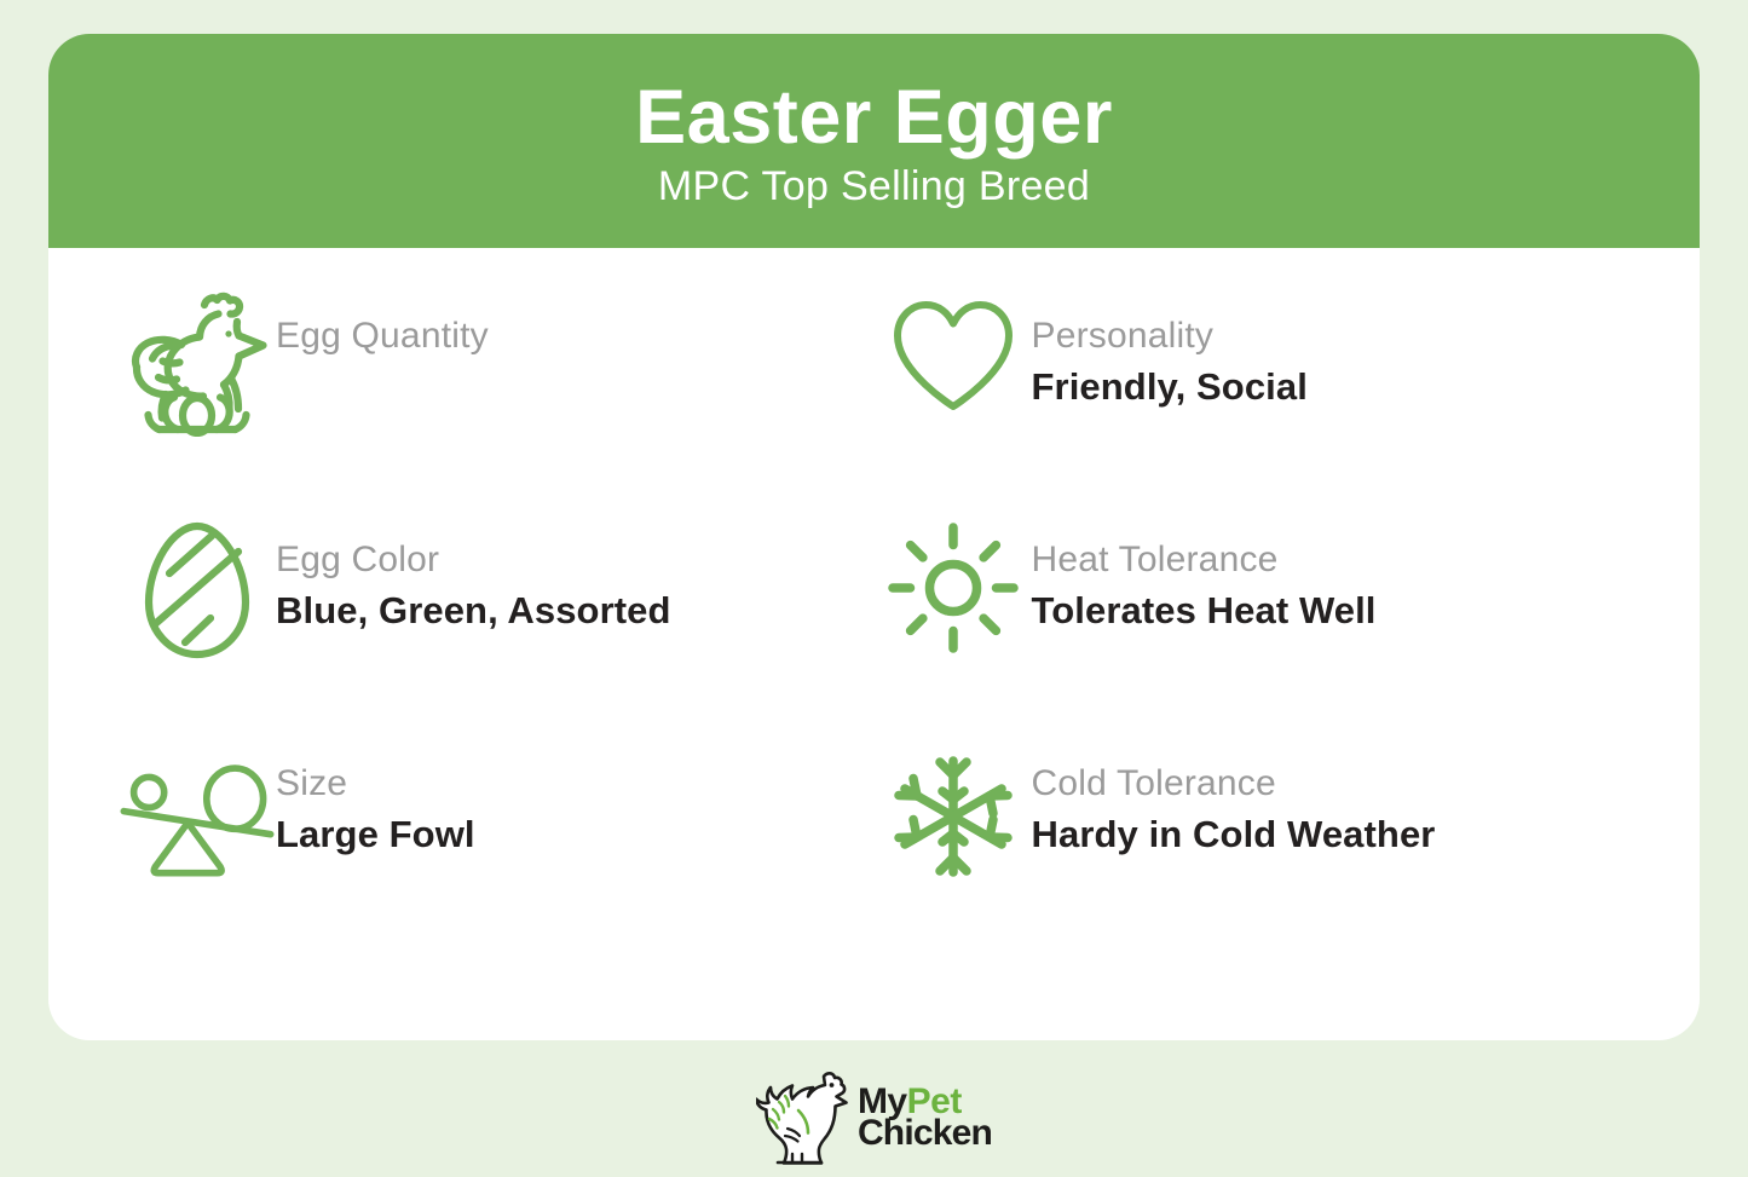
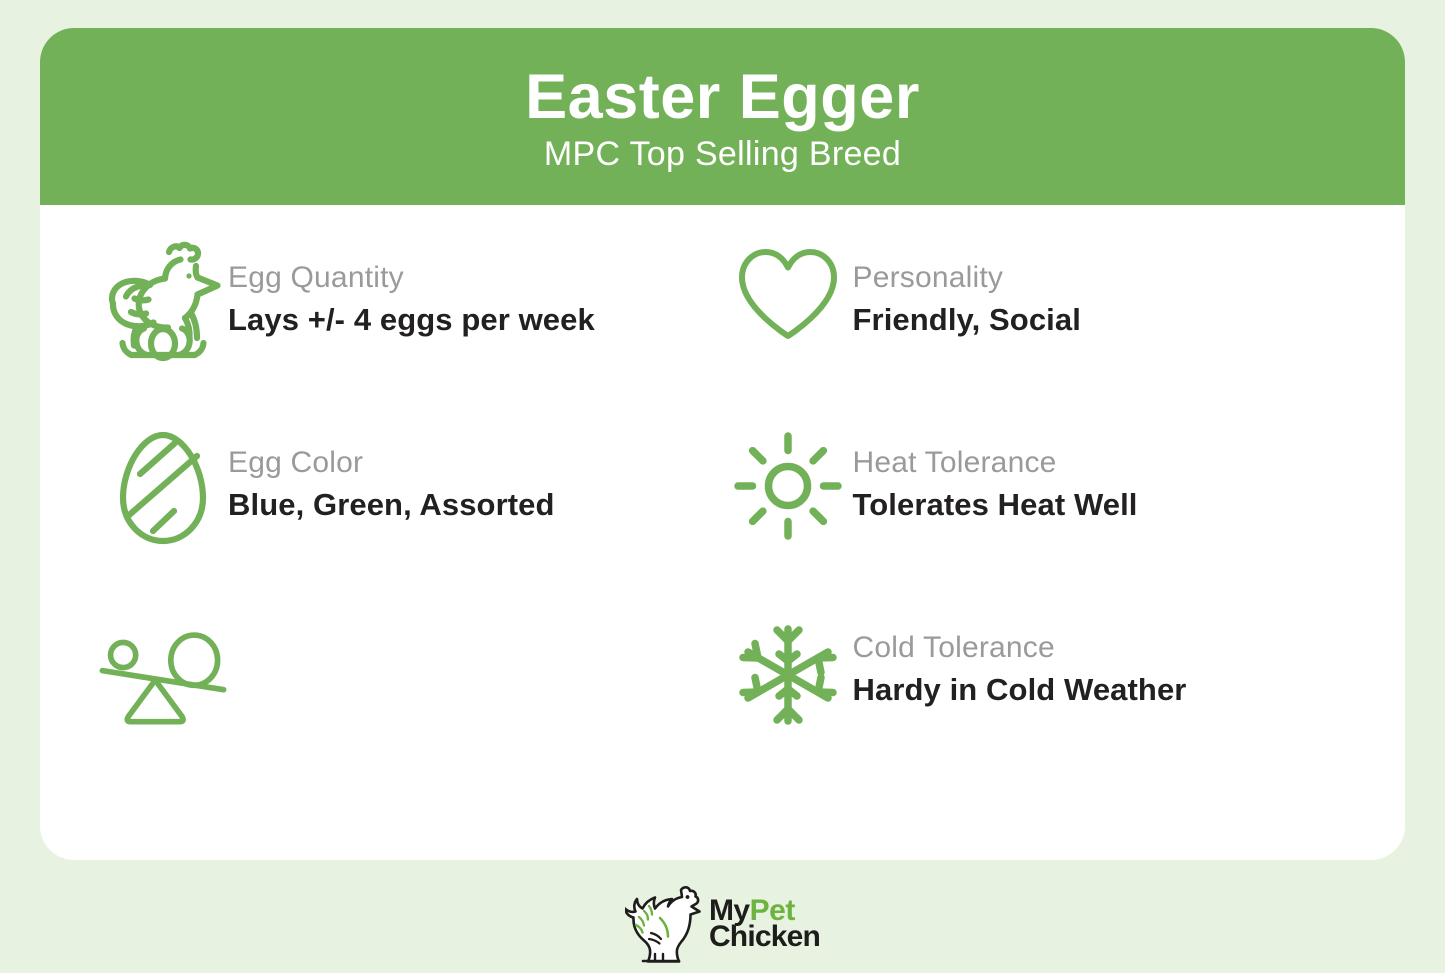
  Easter Egger
  MPC Top Selling Breed
  Egg Quantity
+ Lays +/- 4 eggs per week
  Personality
  Friendly, Social
  Egg Color
  Blue, Green, Assorted
  Heat Tolerance
  Tolerates Heat Well
- Size
- Large Fowl
  Cold Tolerance
  Hardy in Cold Weather
  MyPet
  Chicken
